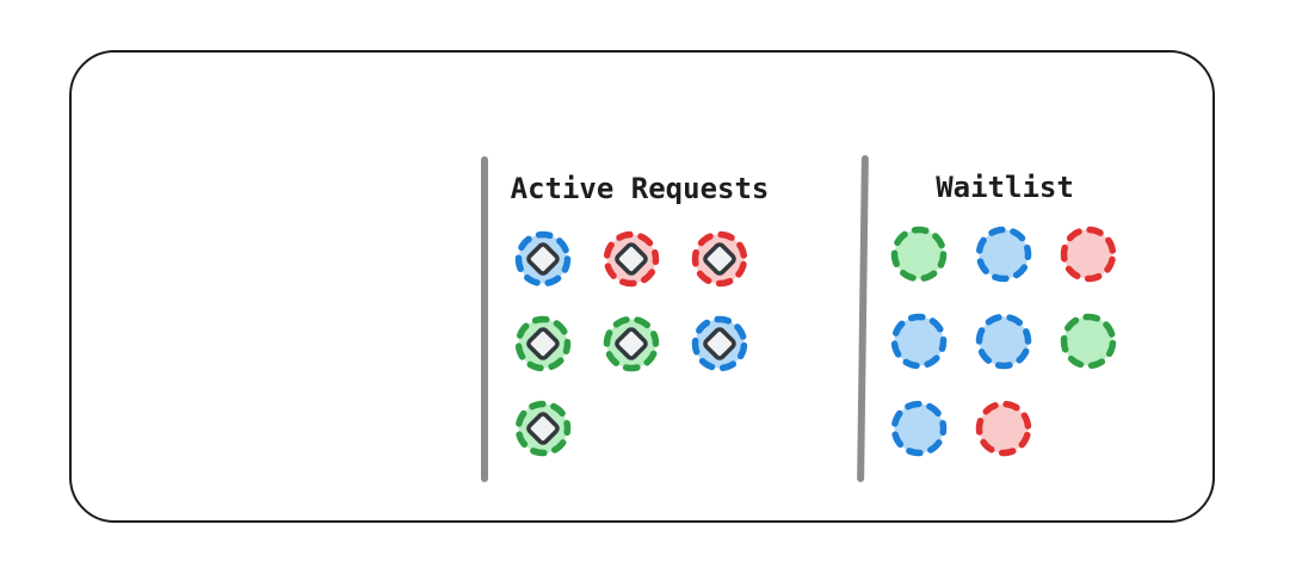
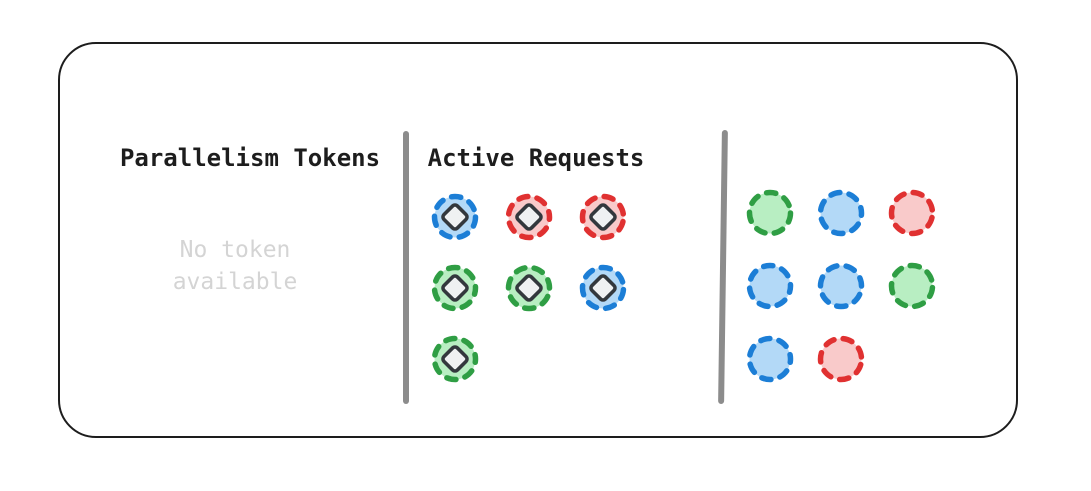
+ Parallelism Tokens
+ No token
+ available
  Active Requests
- Waitlist
